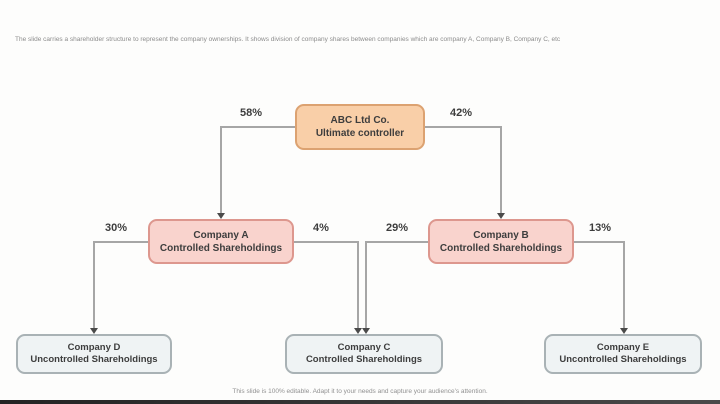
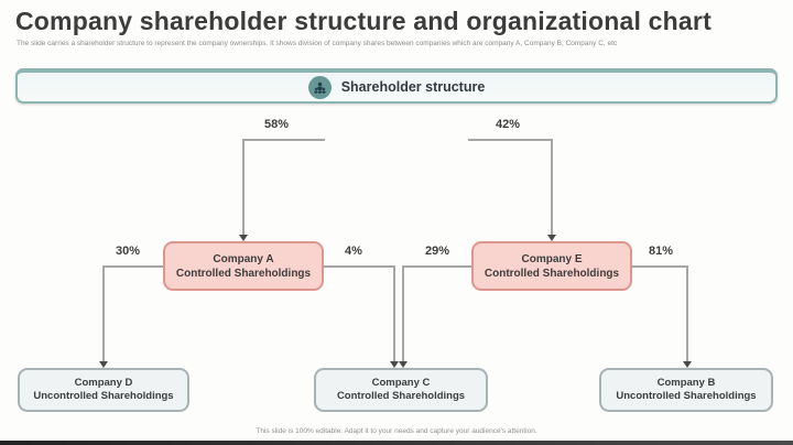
+ Company shareholder structure and organizational chart
+ Shareholder structure
  58%
  42%
  30%
  4%
  29%
- 13%
+ 81%
- ABC Ltd Co.
- Ultimate controller
  Company A
  Controlled Shareholdings
- Company B
+ Company E
  Controlled Shareholdings
  Company D
  Uncontrolled Shareholdings
  Company C
  Controlled Shareholdings
- Company E
+ Company B
  Uncontrolled Shareholdings
